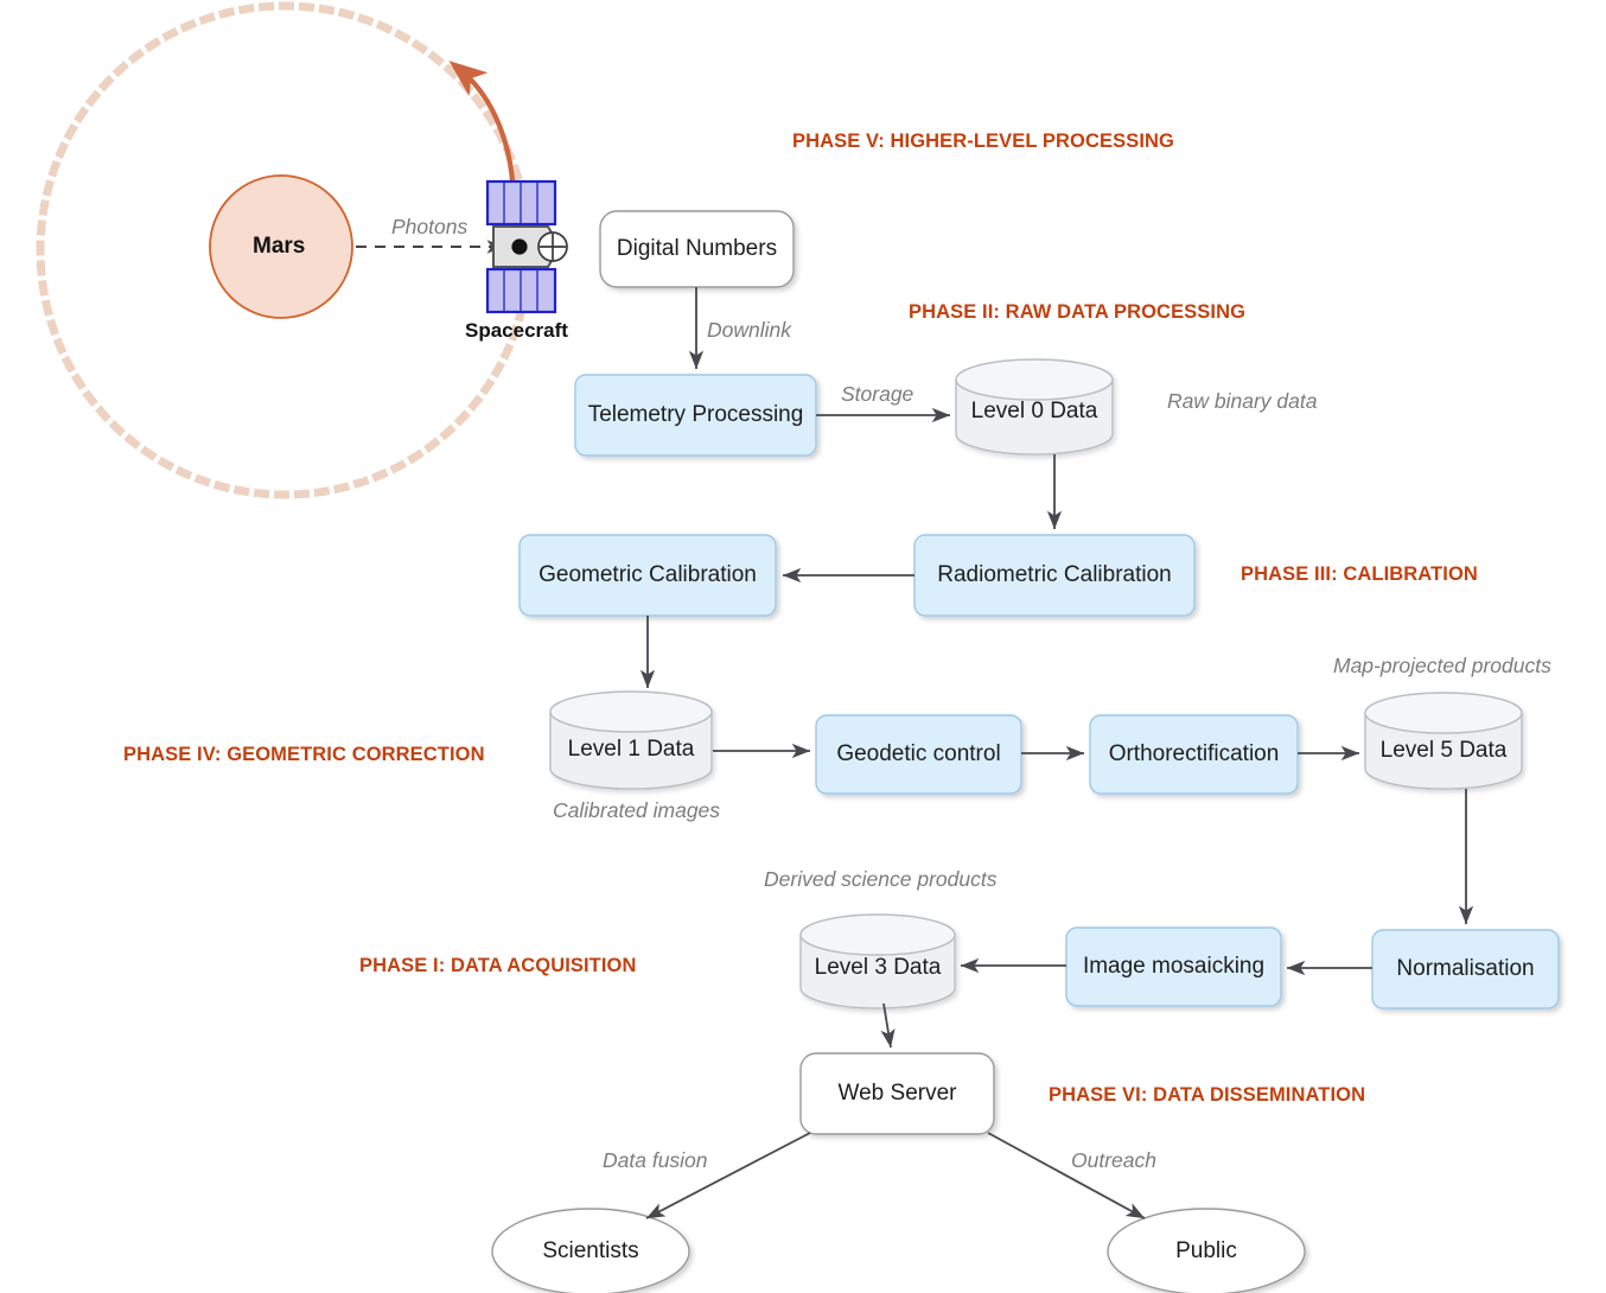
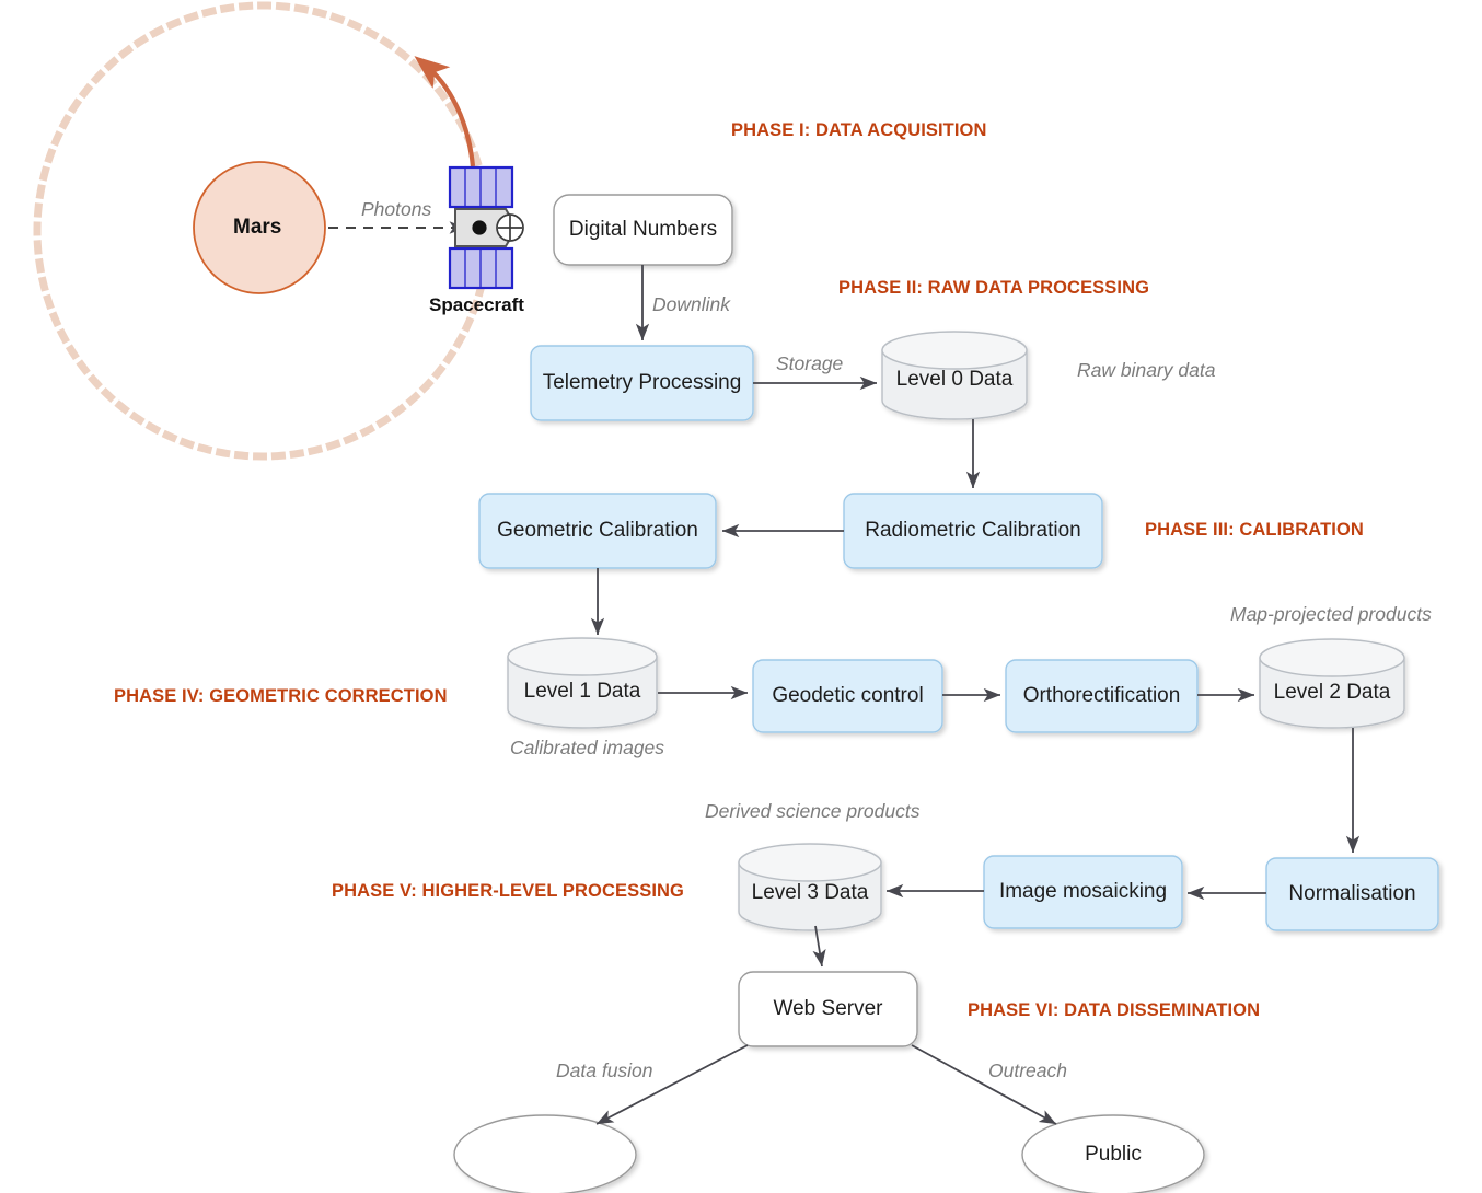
- PHASE V: HIGHER-LEVEL PROCESSING
+ PHASE I: DATA ACQUISITION
  PHASE II: RAW DATA PROCESSING
  PHASE III: CALIBRATION
  PHASE IV: GEOMETRIC CORRECTION
- PHASE I: DATA ACQUISITION
+ PHASE V: HIGHER-LEVEL PROCESSING
  PHASE VI: DATA DISSEMINATION
  Mars
  Spacecraft
  Photons
  Downlink
  Storage
  Raw binary data
  Calibrated images
  Map-projected products
  Derived science products
  Data fusion
  Outreach
  Digital Numbers
  Telemetry Processing
  Level 0 Data
  Radiometric Calibration
  Geometric Calibration
  Level 1 Data
  Geodetic control
  Orthorectification
- Level 5 Data
+ Level 2 Data
  Normalisation
  Image mosaicking
  Level 3 Data
  Web Server
- Scientists
  Public
